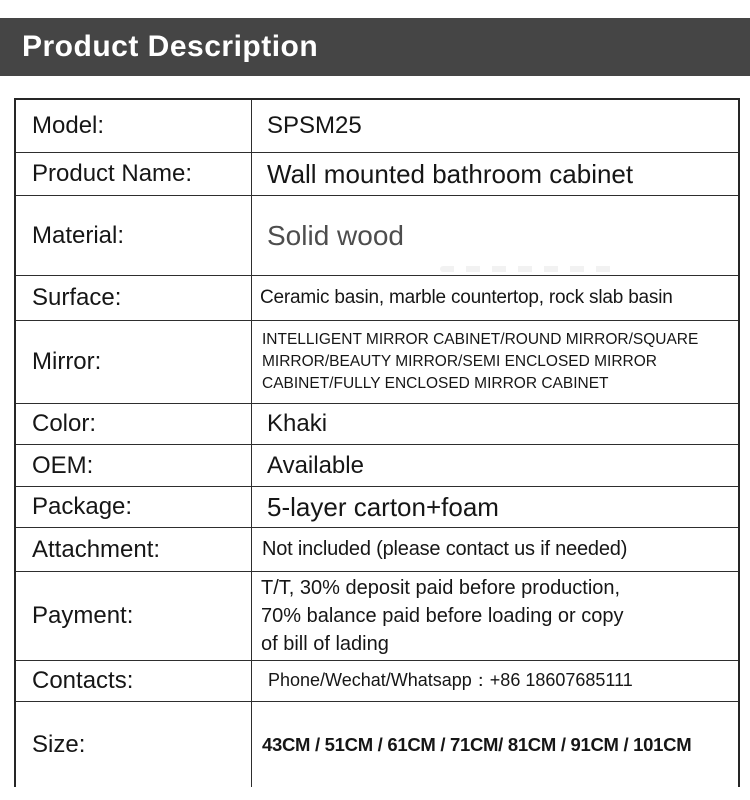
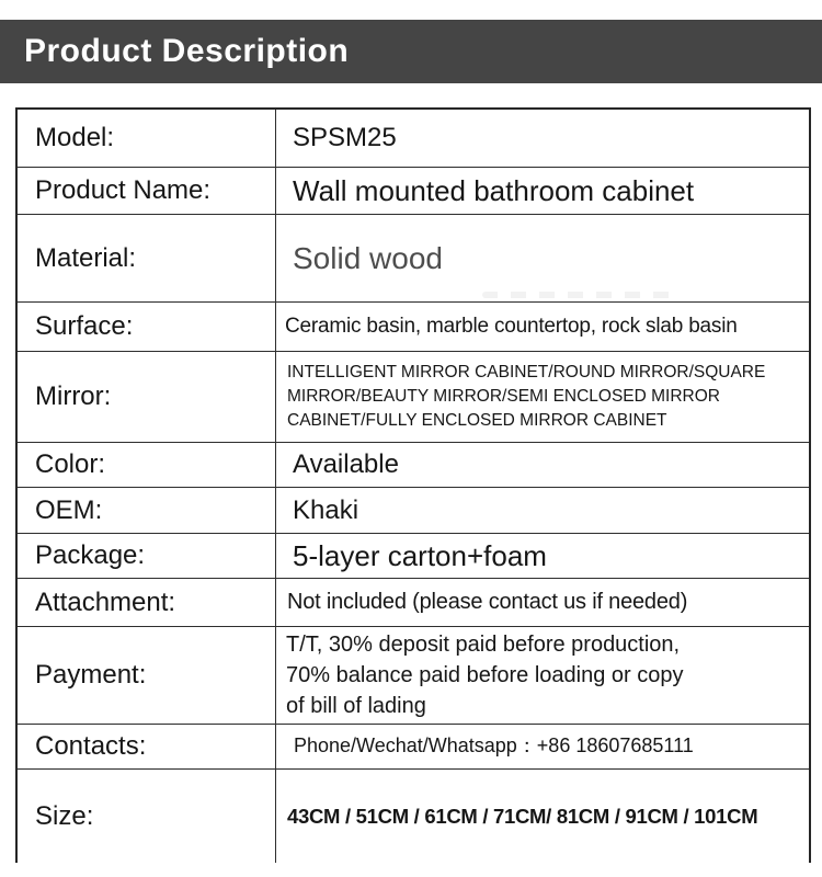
  Product Description
  Model:
  SPSM25
  Product Name:
  Wall mounted bathroom cabinet
  Material:
  Solid wood
  Surface:
  Ceramic basin, marble countertop, rock slab basin
  Mirror:
  INTELLIGENT MIRROR CABINET/ROUND MIRROR/SQUARE
  MIRROR/BEAUTY MIRROR/SEMI ENCLOSED MIRROR
  CABINET/FULLY ENCLOSED MIRROR CABINET
  Color:
- Khaki
+ Available
  OEM:
- Available
+ Khaki
  Package:
  5-layer carton+foam
  Attachment:
  Not included (please contact us if needed)
  Payment:
  T/T, 30% deposit paid before production,
  70% balance paid before loading or copy
  of bill of lading
  Contacts:
  Phone/Wechat/Whatsapp：+86 18607685111
  Size:
  43CM / 51CM / 61CM / 71CM/ 81CM / 91CM / 101CM
